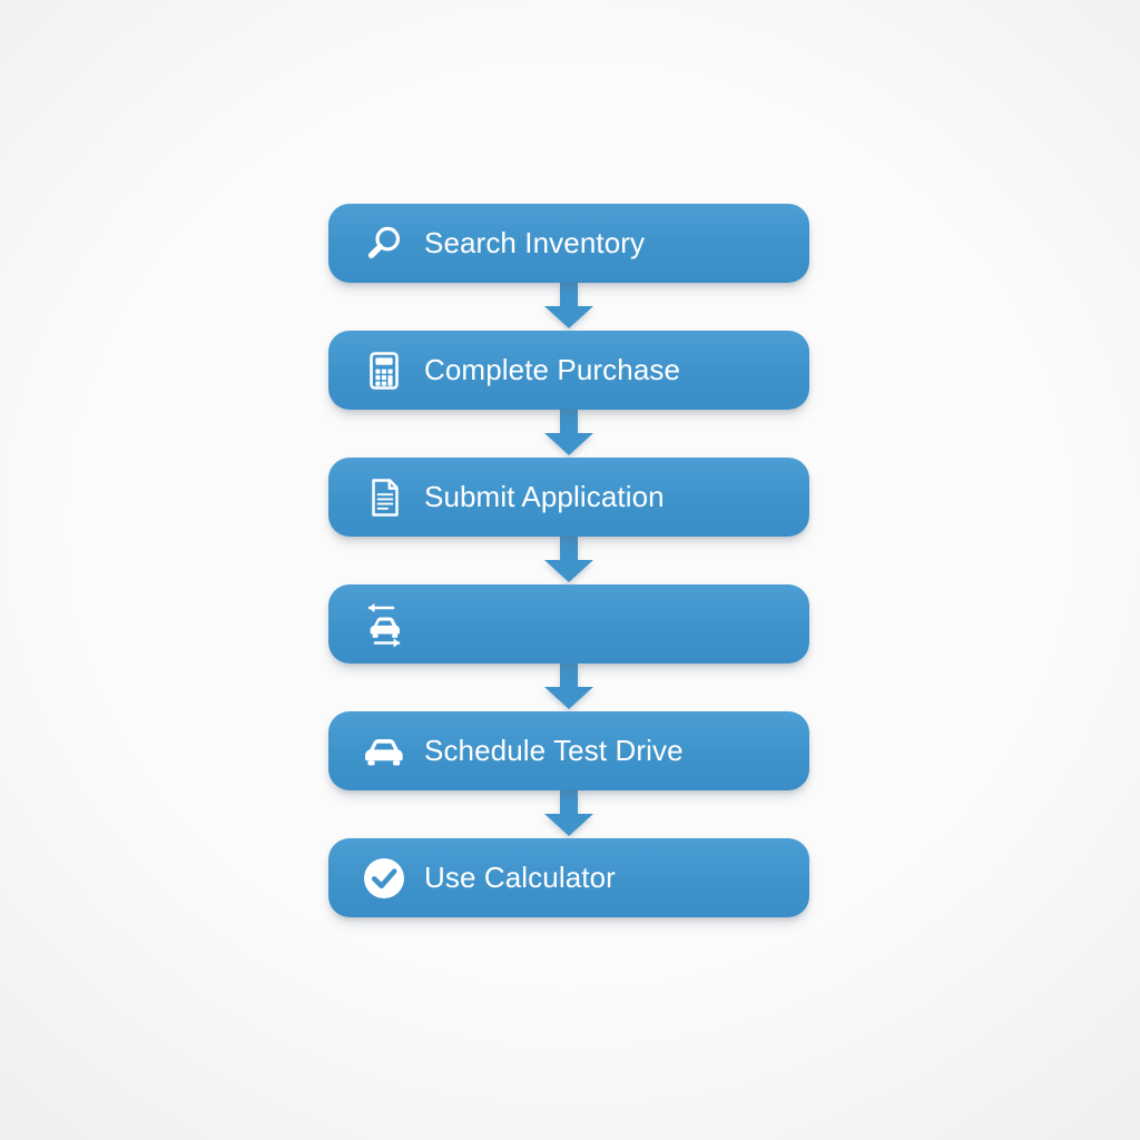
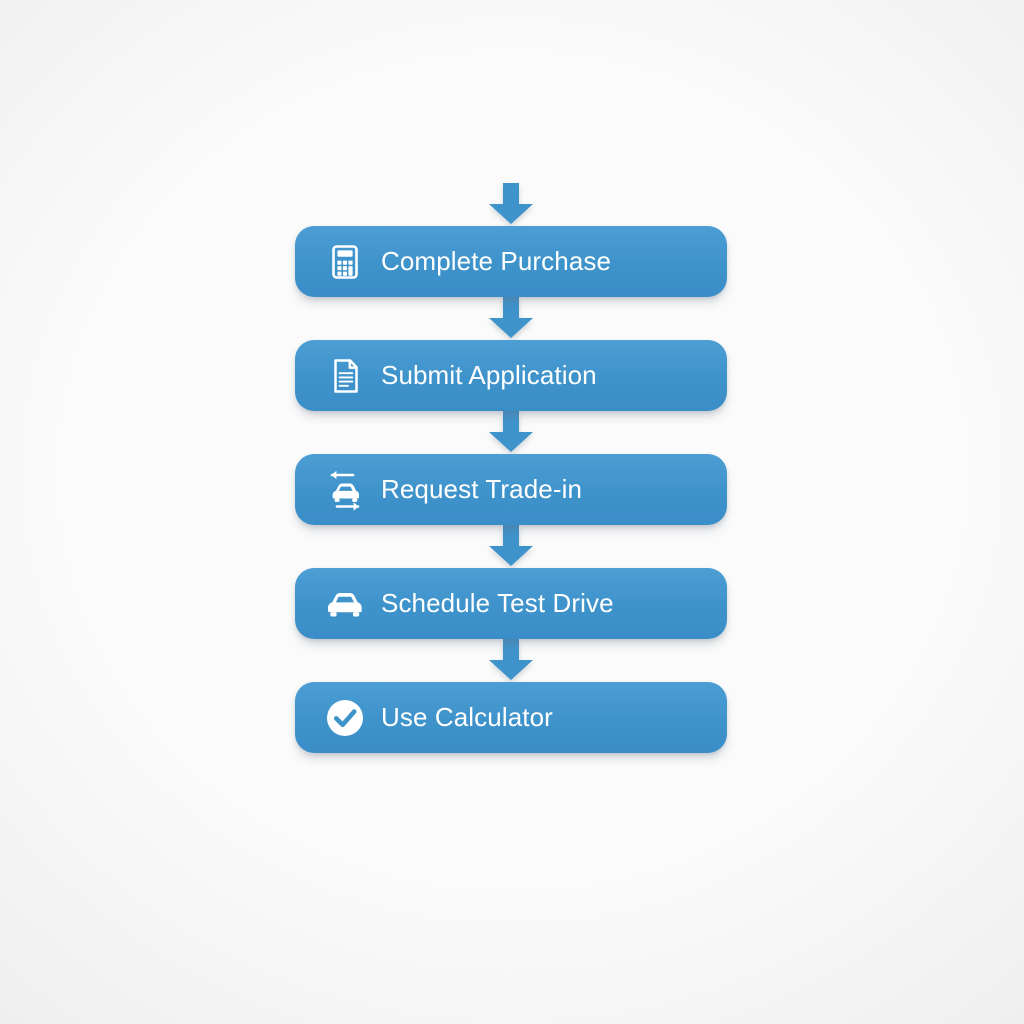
- Search Inventory
  Complete Purchase
  Submit Application
+ Request Trade-in
  Schedule Test Drive
  Use Calculator
